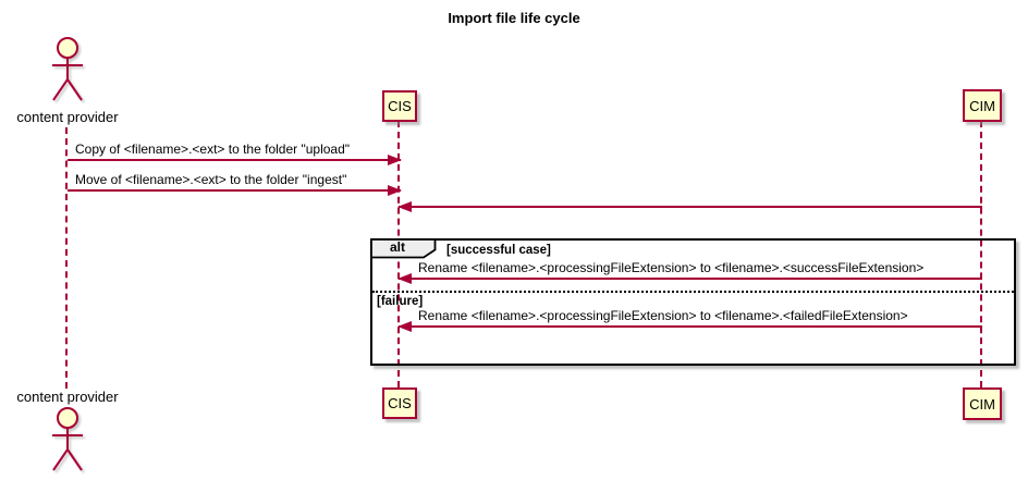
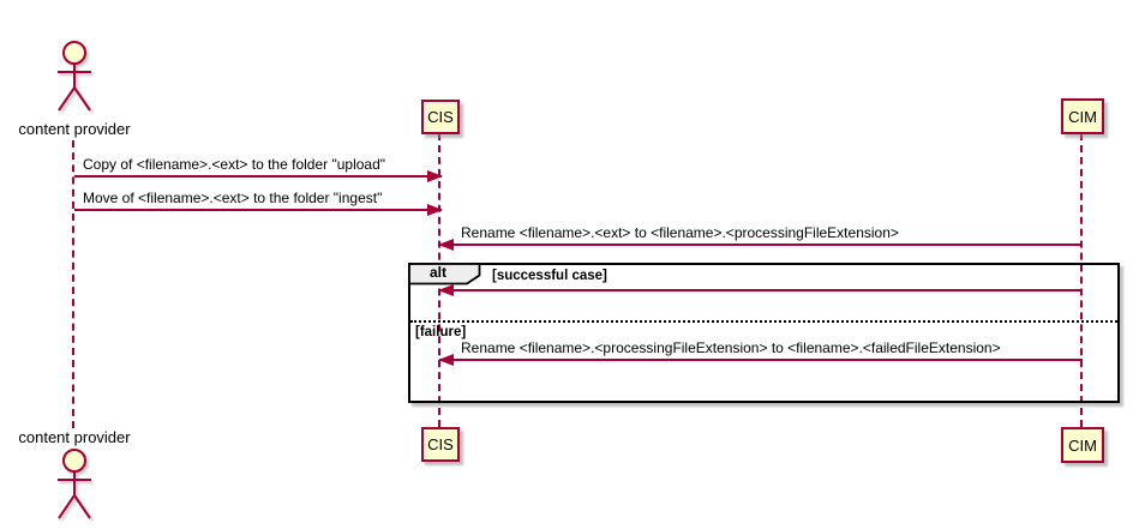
- Import file life cycle
  content provider
  CIS
  CIM
  Copy of <filename>.<ext> to the folder "upload"
  Move of <filename>.<ext> to the folder "ingest"
+ Rename <filename>.<ext> to <filename>.<processingFileExtension>
  alt
  [successful case]
  [failure]
- Rename <filename>.<processingFileExtension> to <filename>.<successFileExtension>
  Rename <filename>.<processingFileExtension> to <filename>.<failedFileExtension>
  CIS
  CIM
  content provider
